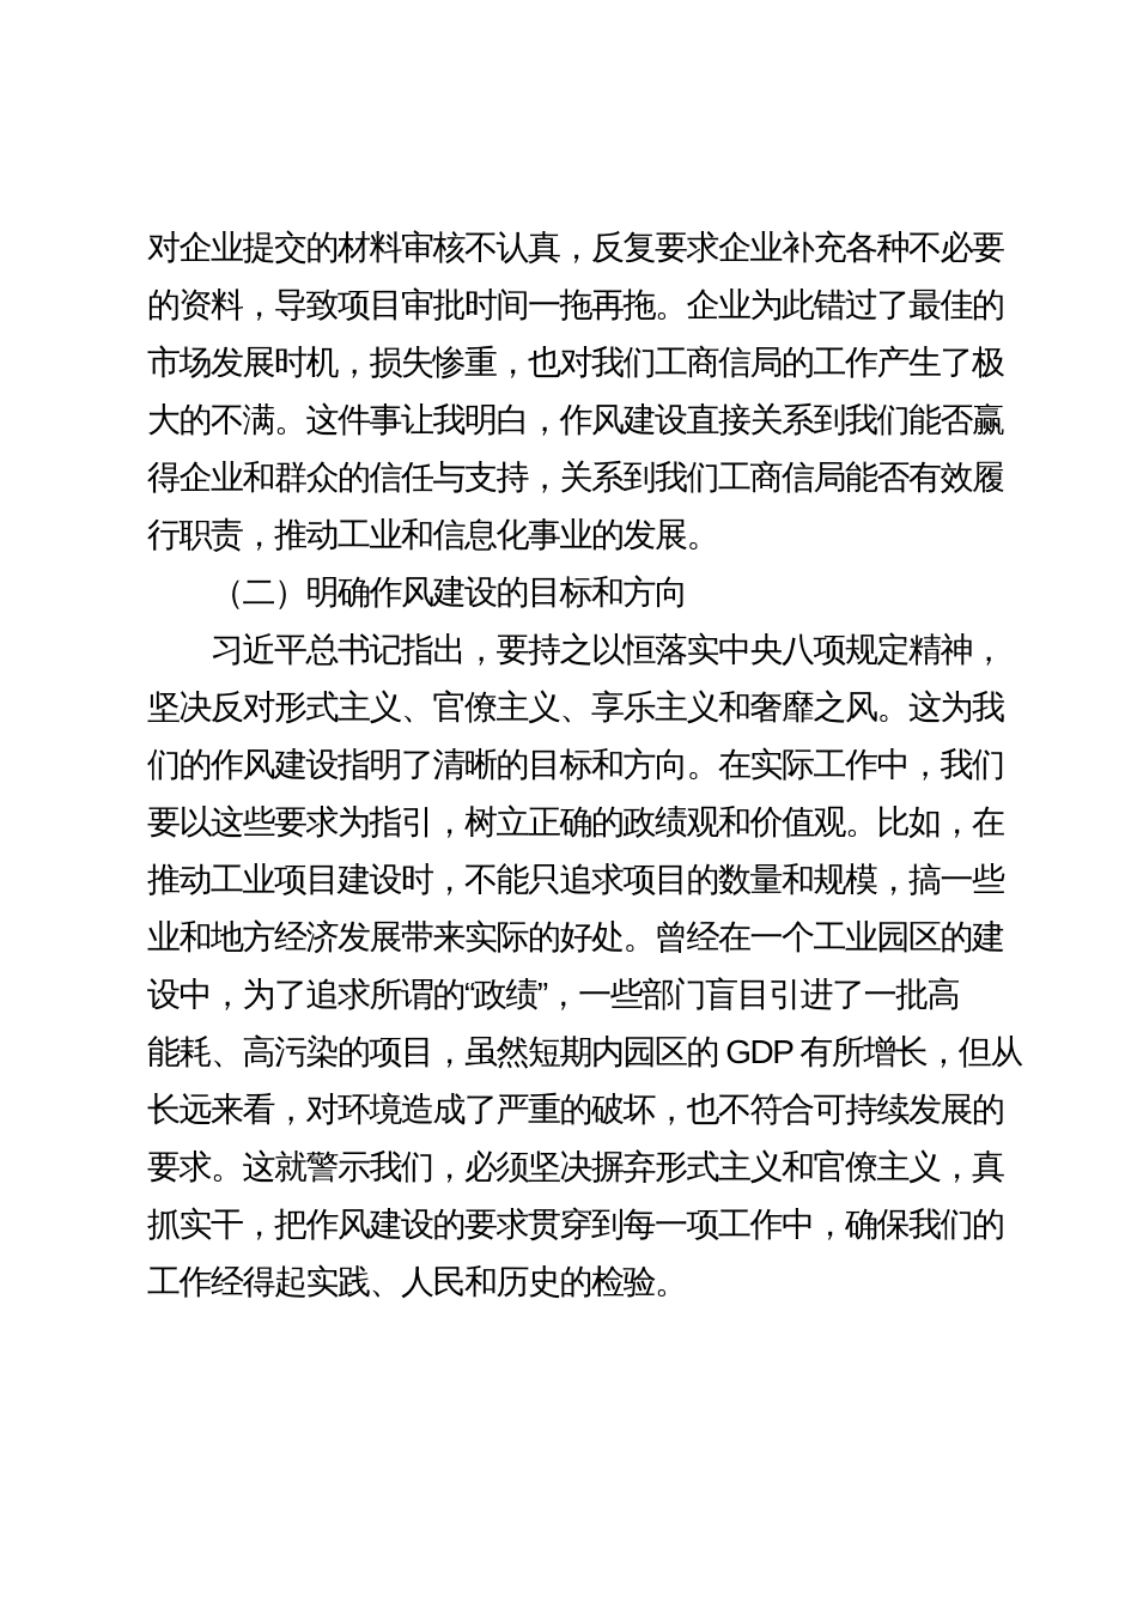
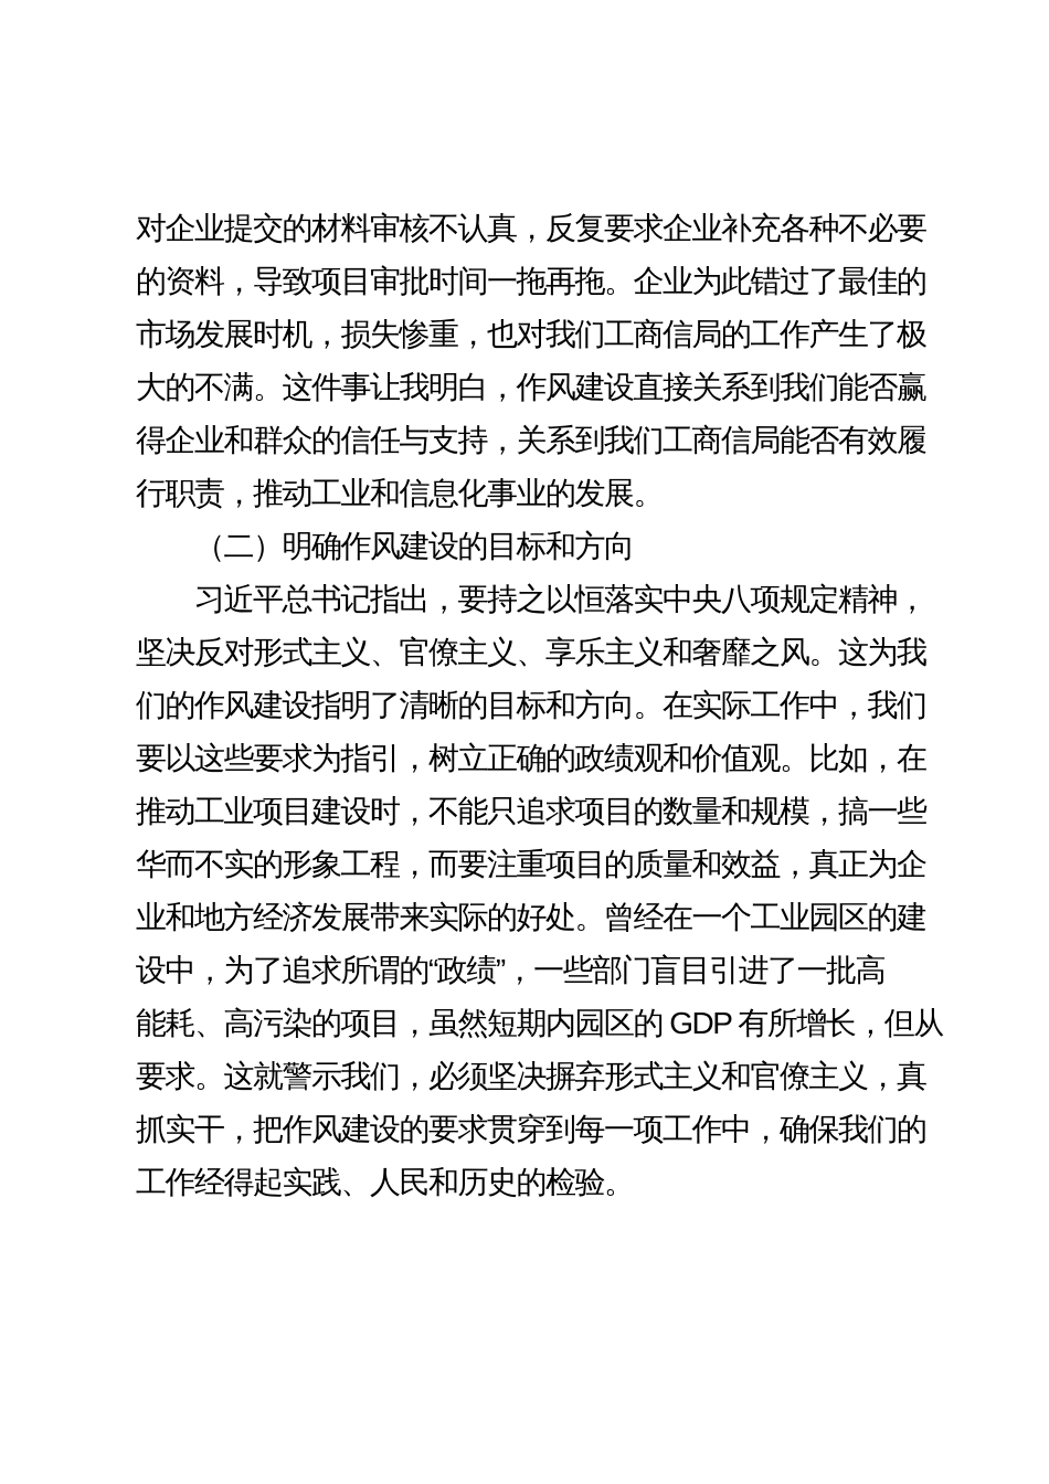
  对企业提交的材料审核不认真，反复要求企业补充各种不必要
  的资料，导致项目审批时间一拖再拖。企业为此错过了最佳的
  市场发展时机，损失惨重，也对我们工商信局的工作产生了极
  大的不满。这件事让我明白，作风建设直接关系到我们能否赢
  得企业和群众的信任与支持，关系到我们工商信局能否有效履
  行职责，推动工业和信息化事业的发展。
  （二）明确作风建设的目标和方向
  习近平总书记指出，要持之以恒落实中央八项规定精神，
  坚决反对形式主义、官僚主义、享乐主义和奢靡之风。这为我
  们的作风建设指明了清晰的目标和方向。在实际工作中，我们
  要以这些要求为指引，树立正确的政绩观和价值观。比如，在
  推动工业项目建设时，不能只追求项目的数量和规模，搞一些
+ 华而不实的形象工程，而要注重项目的质量和效益，真正为企
  业和地方经济发展带来实际的好处。曾经在一个工业园区的建
  设中，为了追求所谓的“政绩”，一些部门盲目引进了一批高
  能耗、高污染的项目，虽然短期内园区的 GDP 有所增长，但从
- 长远来看，对环境造成了严重的破坏，也不符合可持续发展的
  要求。这就警示我们，必须坚决摒弃形式主义和官僚主义，真
  抓实干，把作风建设的要求贯穿到每一项工作中，确保我们的
  工作经得起实践、人民和历史的检验。
